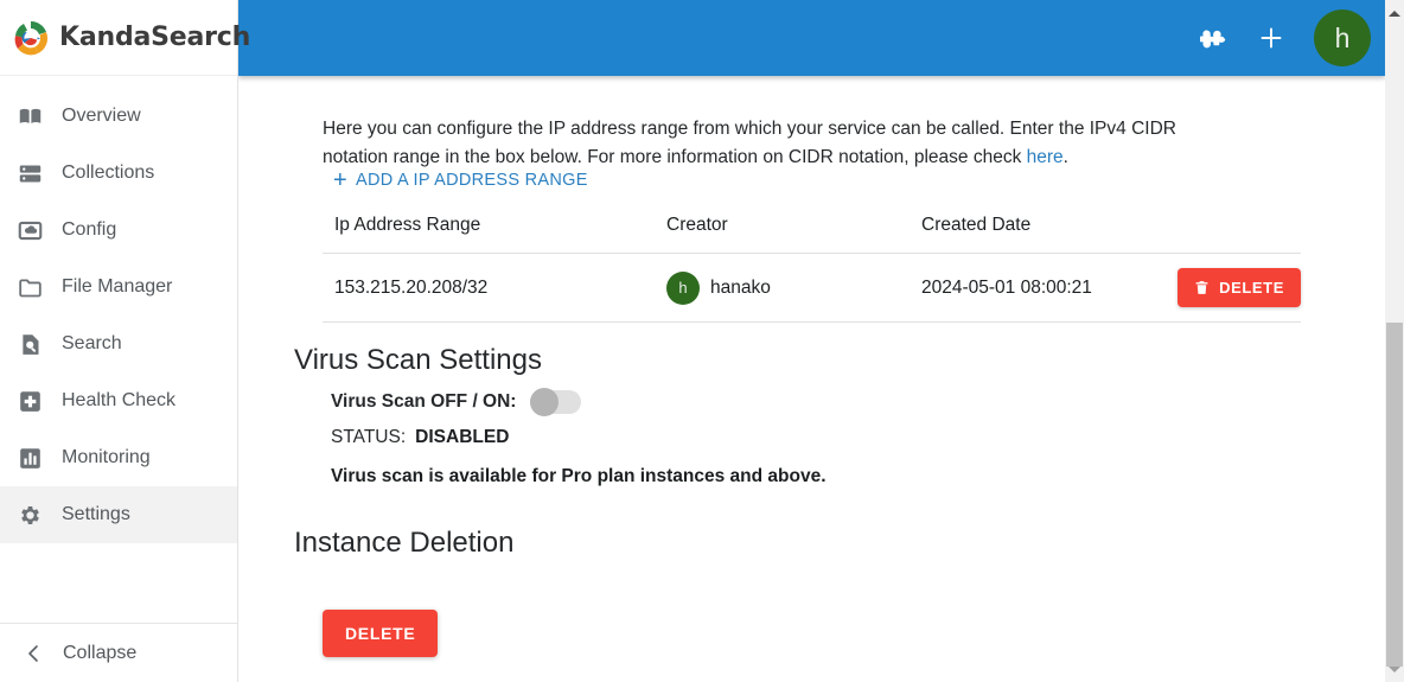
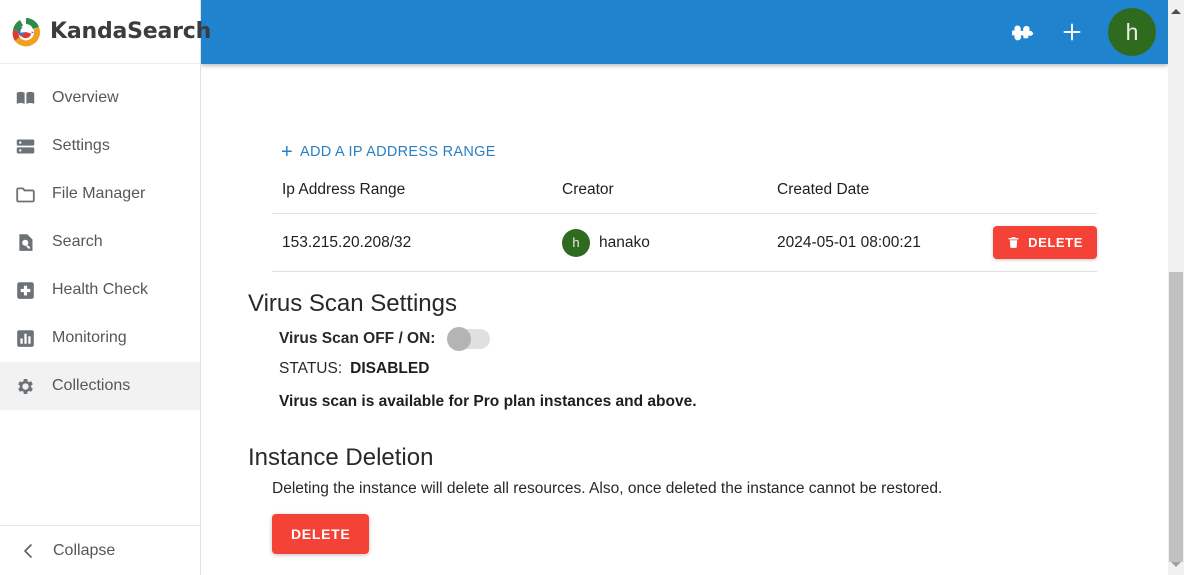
  KandaSearch
  Overview
- Collections
+ Settings
- Config
  File Manager
  Search
  Health Check
  Monitoring
- Settings
+ Collections
  Collapse
  h
- Here you can configure the IP address range from which your service can be called. Enter the IPv4 CIDR notation range in the box below. For more information on CIDR notation, please check here.
  +
  ADD A IP ADDRESS RANGE
  Ip Address Range	Creator	Created Date
  153.215.20.208/32	h hanako	2024-05-01 08:00:21	DELETE
  Virus Scan Settings
  Virus Scan OFF / ON:
  STATUS:
  DISABLED
  Virus scan is available for Pro plan instances and above.
  Instance Deletion
+ Deleting the instance will delete all resources. Also, once deleted the instance cannot be restored.
  DELETE
